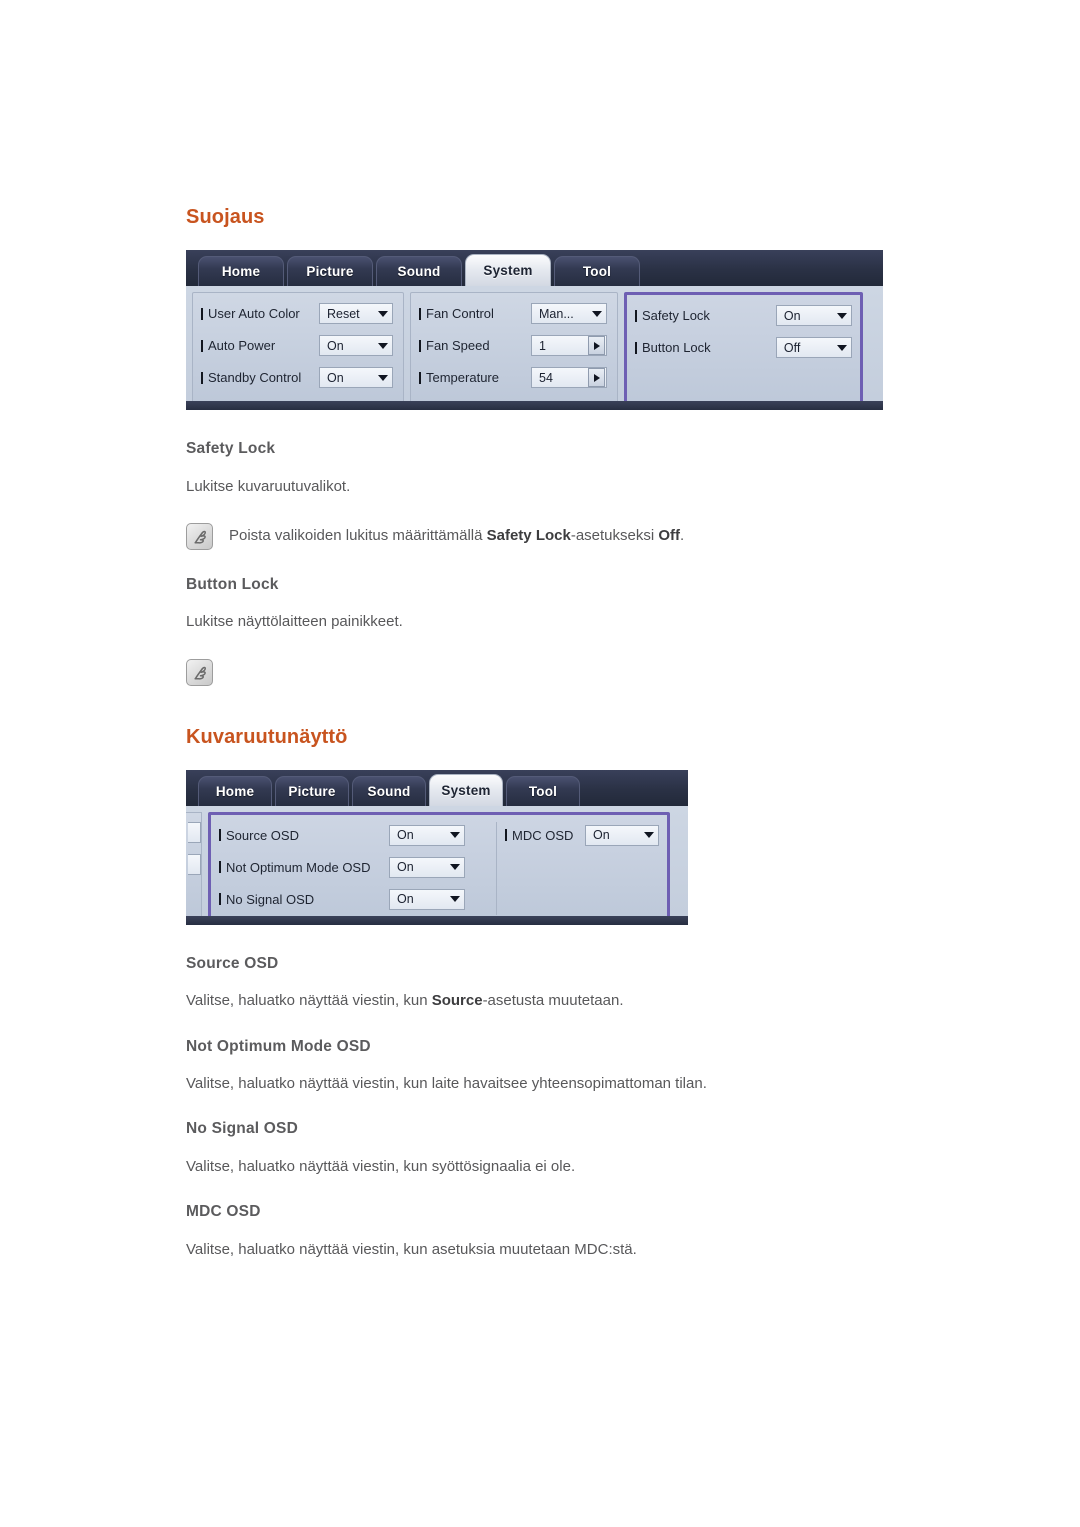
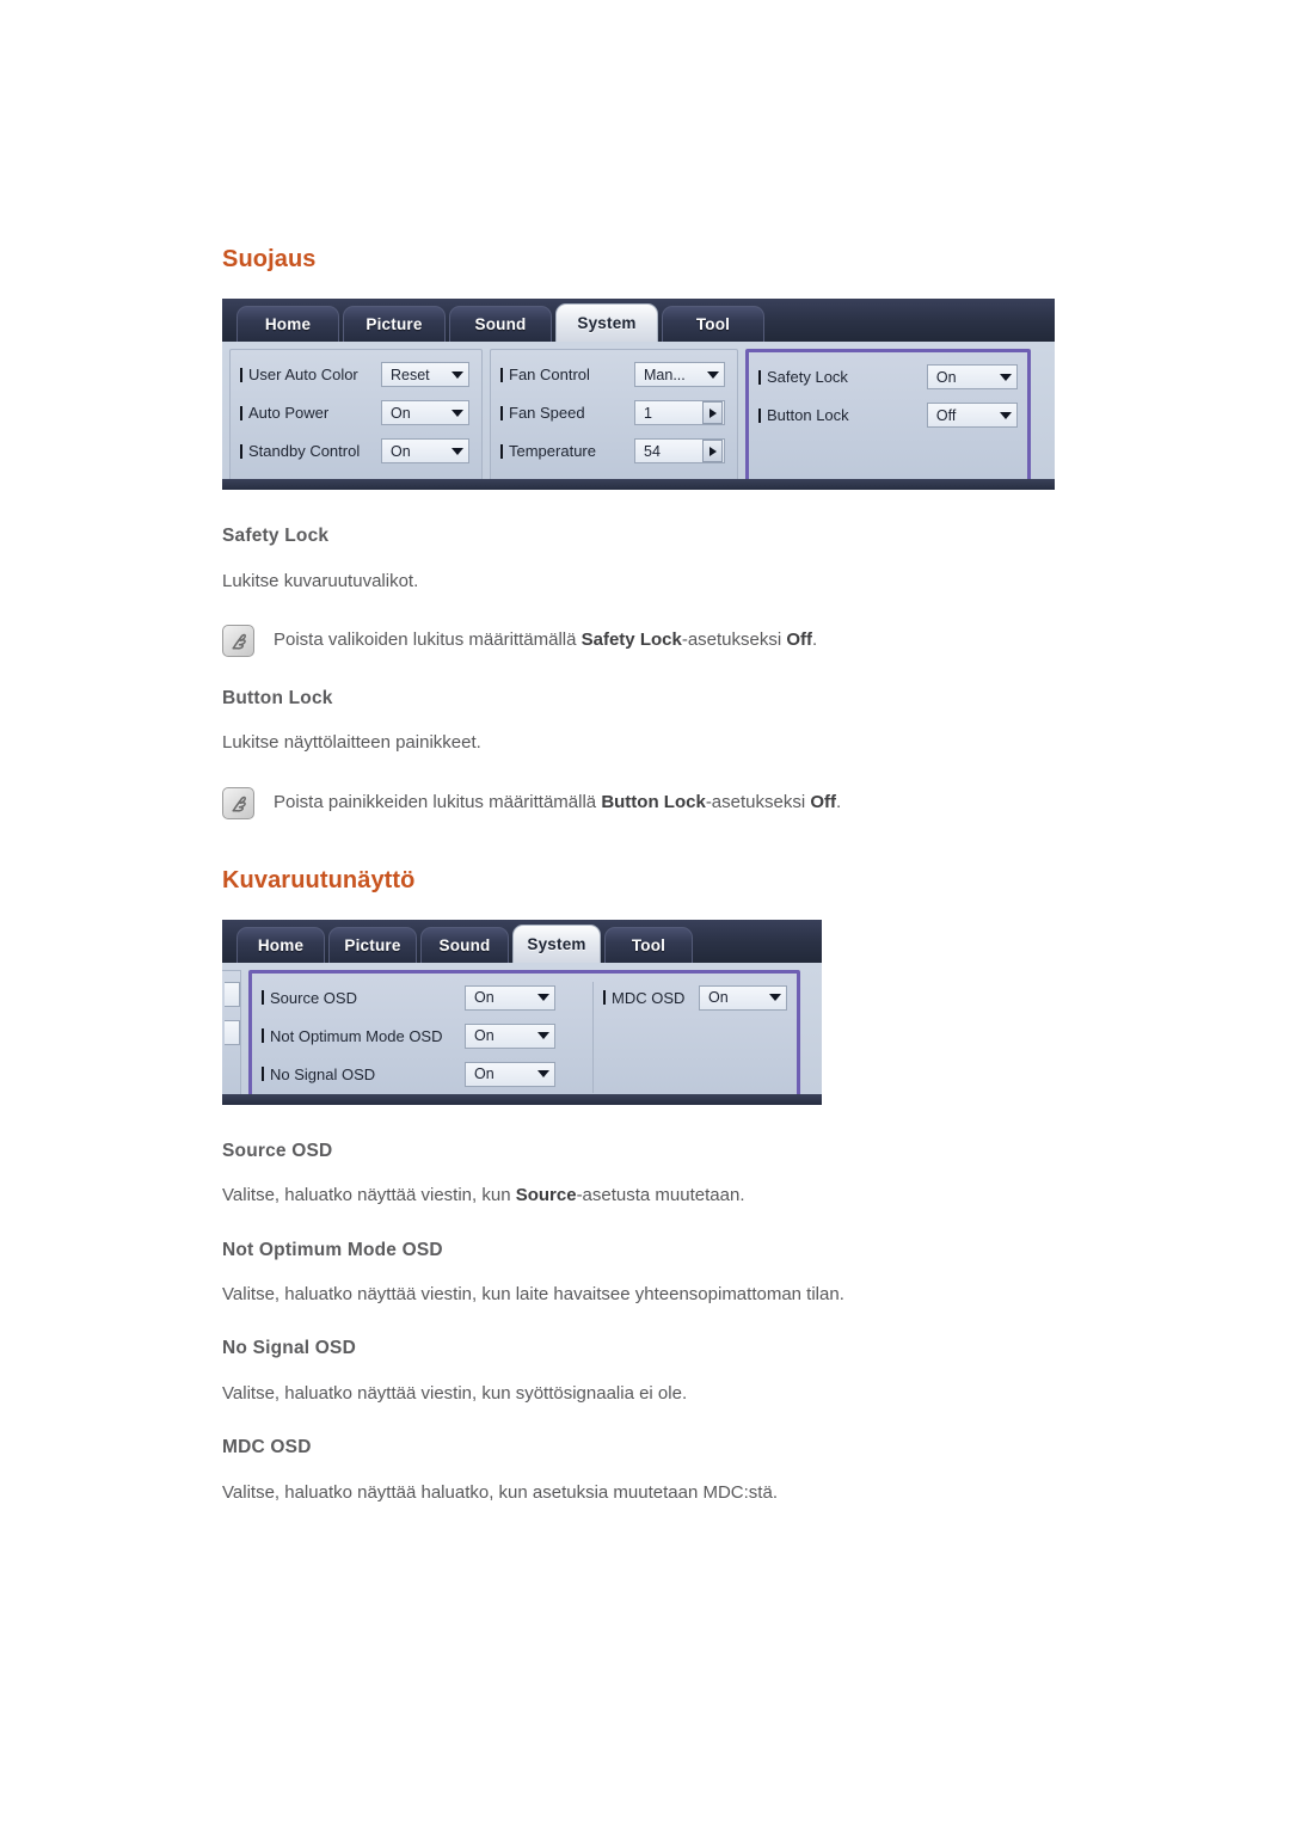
  Suojaus
  Home
  Picture
  Sound
  System
  Tool
  User Auto Color
  Reset
  Auto Power
  On
  Standby Control
  On
  Fan Control
  Man...
  Fan Speed
  1
  Temperature
  54
  Safety Lock
  On
  Button Lock
  Off
  Safety Lock
  Lukitse kuvaruutuvalikot.
  Poista valikoiden lukitus määrittämällä Safety Lock-asetukseksi Off.
  Button Lock
  Lukitse näyttölaitteen painikkeet.
+ Poista painikkeiden lukitus määrittämällä Button Lock-asetukseksi Off.
  Kuvaruutunäyttö
  Home
  Picture
  Sound
  System
  Tool
  Source OSD
  On
  Not Optimum Mode OSD
  On
  No Signal OSD
  On
  MDC OSD
  On
  Source OSD
  Valitse, haluatko näyttää viestin, kun Source-asetusta muutetaan.
  Not Optimum Mode OSD
  Valitse, haluatko näyttää viestin, kun laite havaitsee yhteensopimattoman tilan.
  No Signal OSD
  Valitse, haluatko näyttää viestin, kun syöttösignaalia ei ole.
  MDC OSD
- Valitse, haluatko näyttää viestin, kun asetuksia muutetaan MDC:stä.
+ Valitse, haluatko näyttää haluatko, kun asetuksia muutetaan MDC:stä.
